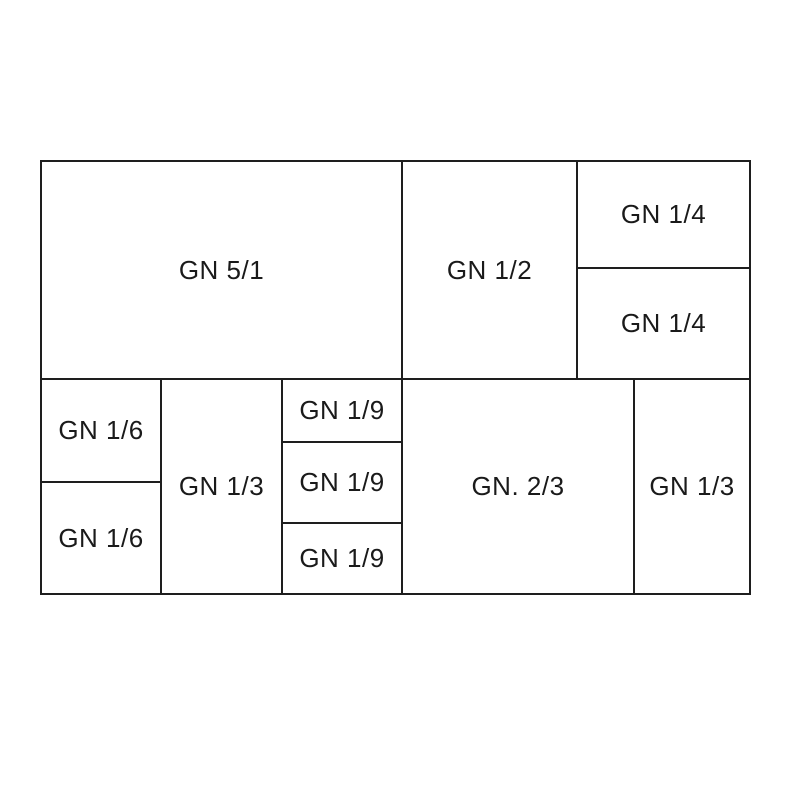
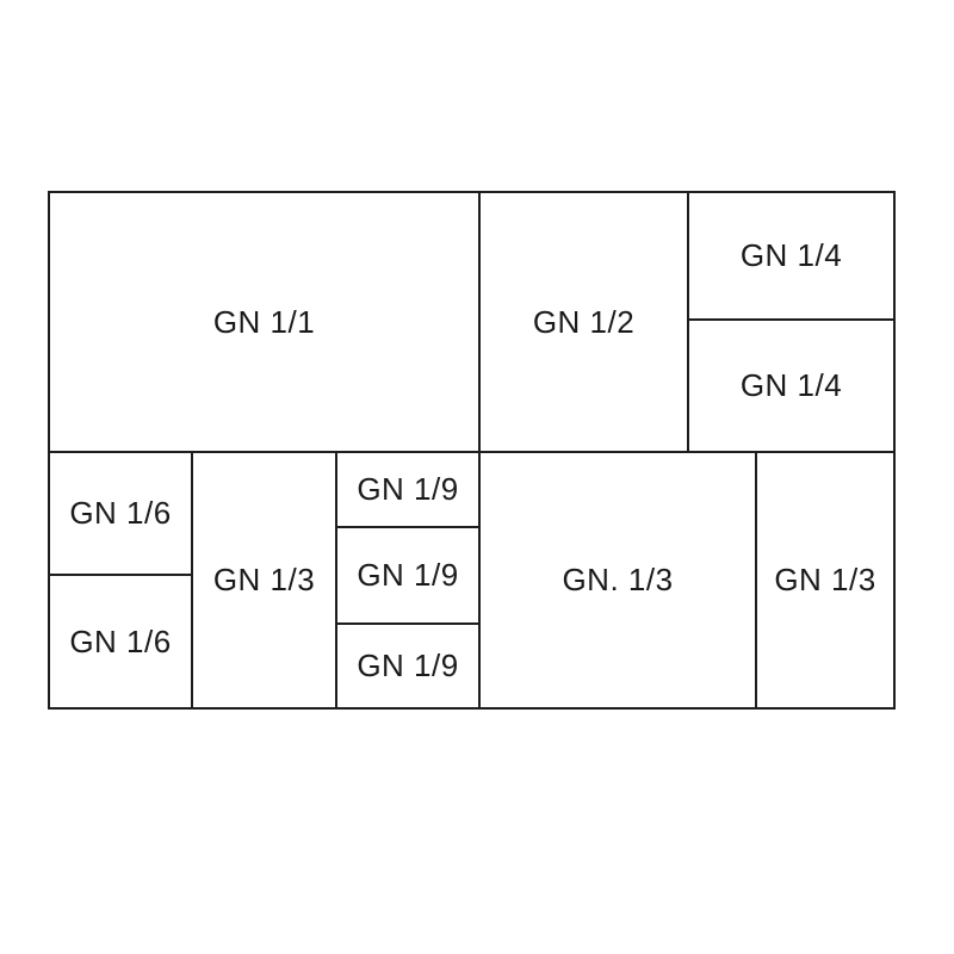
- GN 5/1
+ GN 1/1
  GN 1/2
  GN 1/4
  GN 1/4
  GN 1/6
  GN 1/6
  GN 1/3
  GN 1/9
  GN 1/9
  GN 1/9
- GN. 2/3
+ GN. 1/3
  GN 1/3
